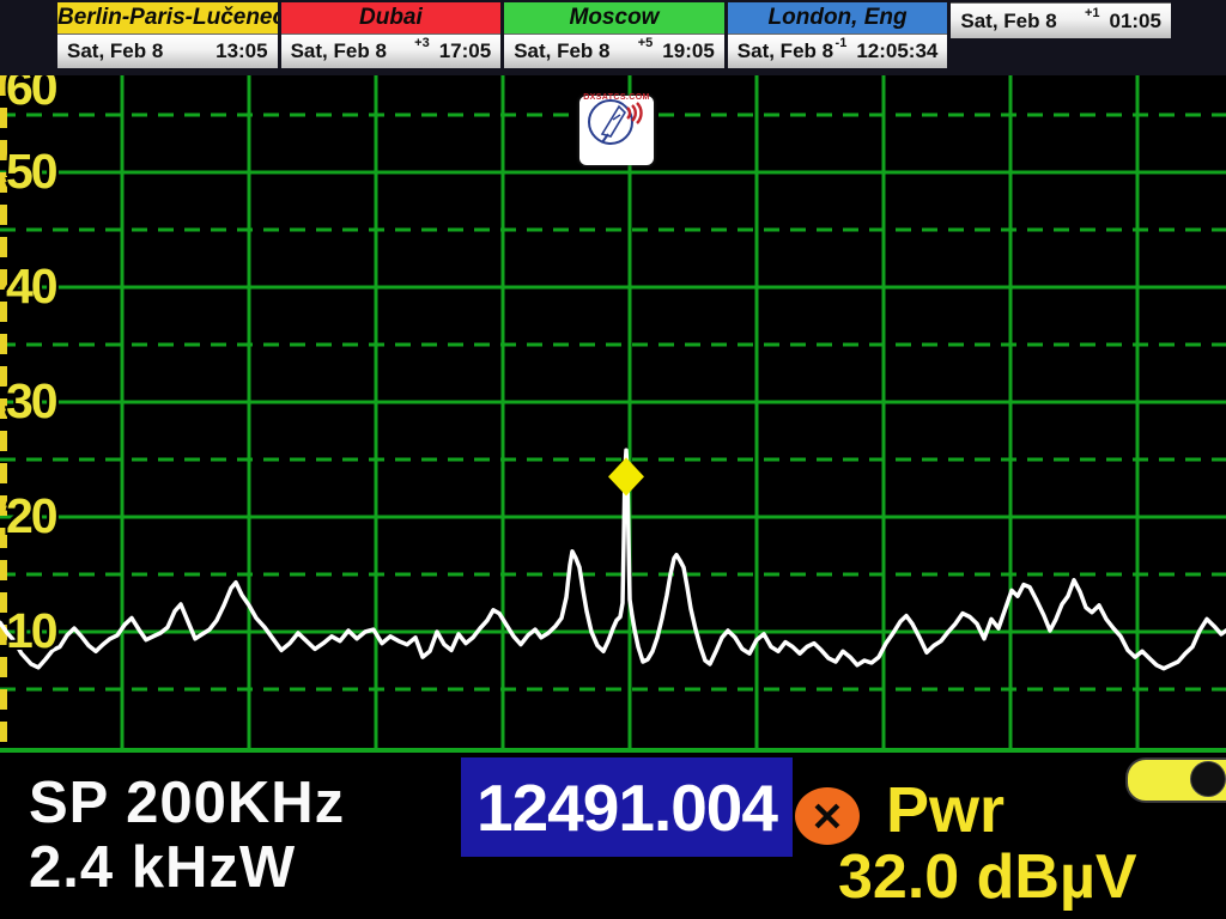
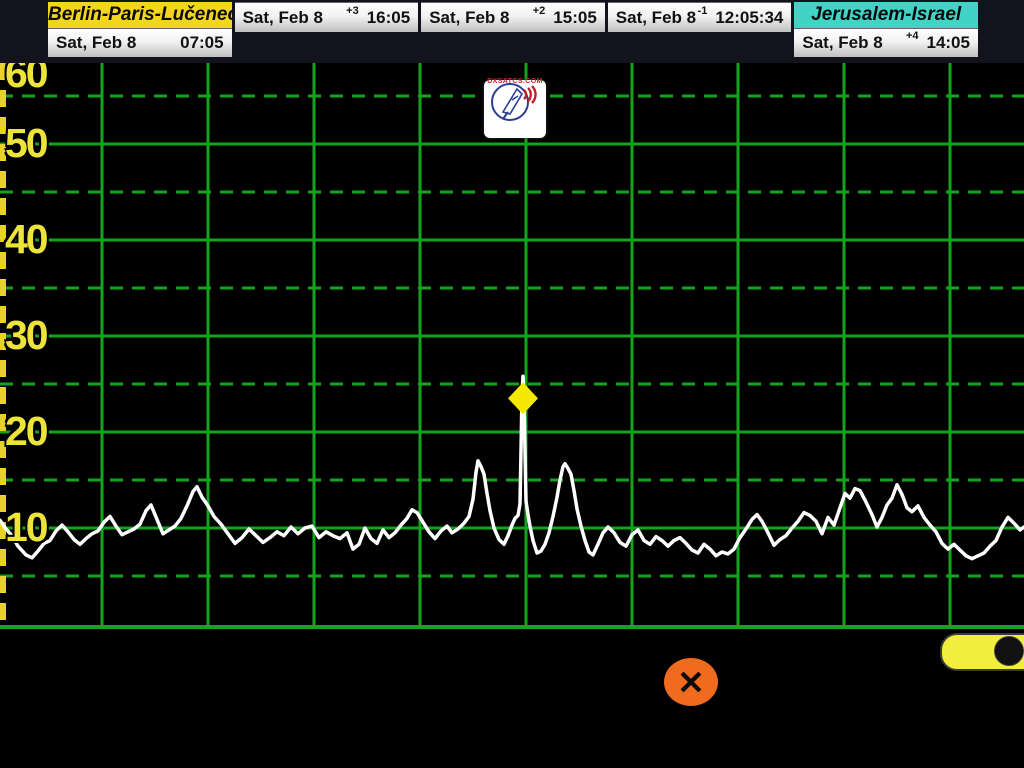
  Berlin-Paris-Lučene
  Sat, Feb 8
- 13:05
+ 07:05
- Dubai
  Sat, Feb 8
  +3
- 17:05
+ 16:05
- Moscow
  Sat, Feb 8
- +5
+ +2
- 19:05
+ 15:05
- London, Eng
  Sat, Feb 8
  -1
  12:05:34
+ Jerusalem-Israel
  Sat, Feb 8
- +1
+ +4
- 01:05
+ 14:05
  60
  50
  40
  30
  20
  10
- SP 200KHz
- 2.4 kHzW
- 12491.004
  ✕
- Pwr
- 32.0 dBµV
